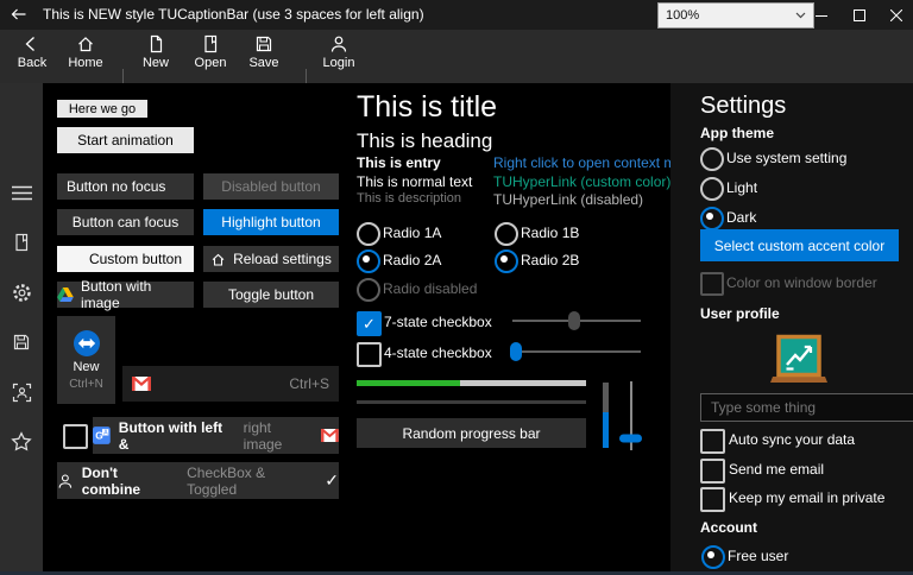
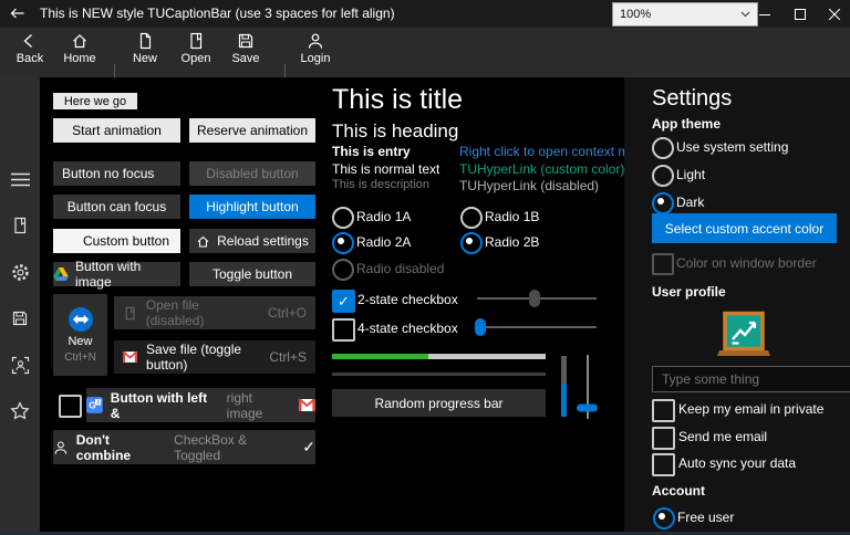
  This is NEW style TUCaptionBar (use 3 spaces for left align)
  100%
  Back
  Home
  New
  Open
  Save
  Login
  Here we go
  Start animation
+ Reserve animation
  Button no focus
  Disabled button
  Button can focus
  Highlight button
  Custom button
  Reload settings
  Button with image
  Toggle button
  New
  Ctrl+N
+ Open file (disabled)
+ Ctrl+O
+ Save file (toggle button)
  Ctrl+S
  G
  Button with left &
  right image
  Don't combine
  CheckBox & Toggled
  ✓
  This is title
  This is heading
  This is entry
  This is normal text
  This is description
  Right click to open context
  TUHyperLink (custom color)
  TUHyperLink (disabled)
  Radio 1A
  Radio 1B
  Radio 2A
  Radio 2B
  Radio disabled
  ✓
- 7-state checkbox
+ 2-state checkbox
  4-state checkbox
  Random progress bar
  Settings
  App theme
  Use system setting
  Light
  Dark
  Select custom accent color
  Color on window border
  User profile
  Type some thing
- Auto sync your data
+ Keep my email in private
  Send me email
- Keep my email in private
+ Auto sync your data
  Account
  Free user
